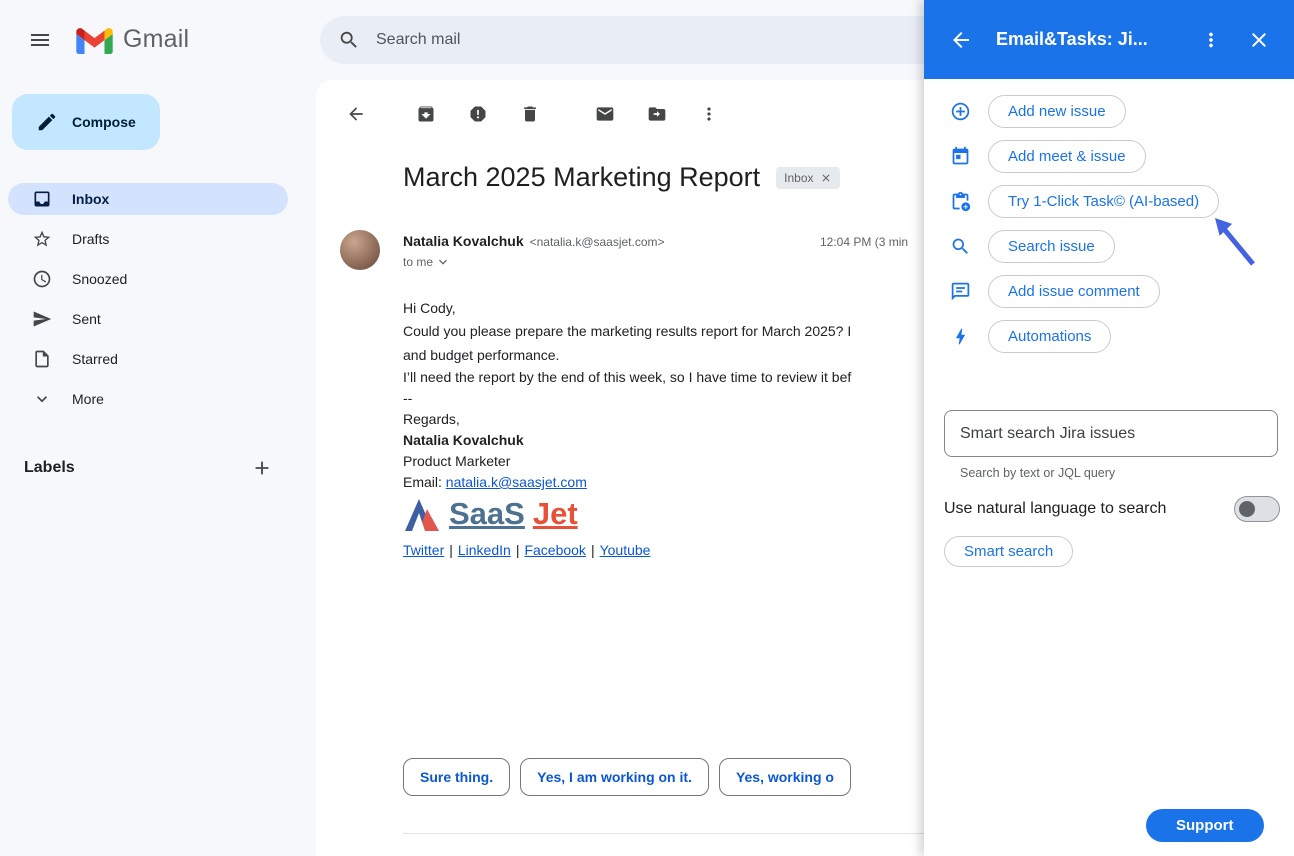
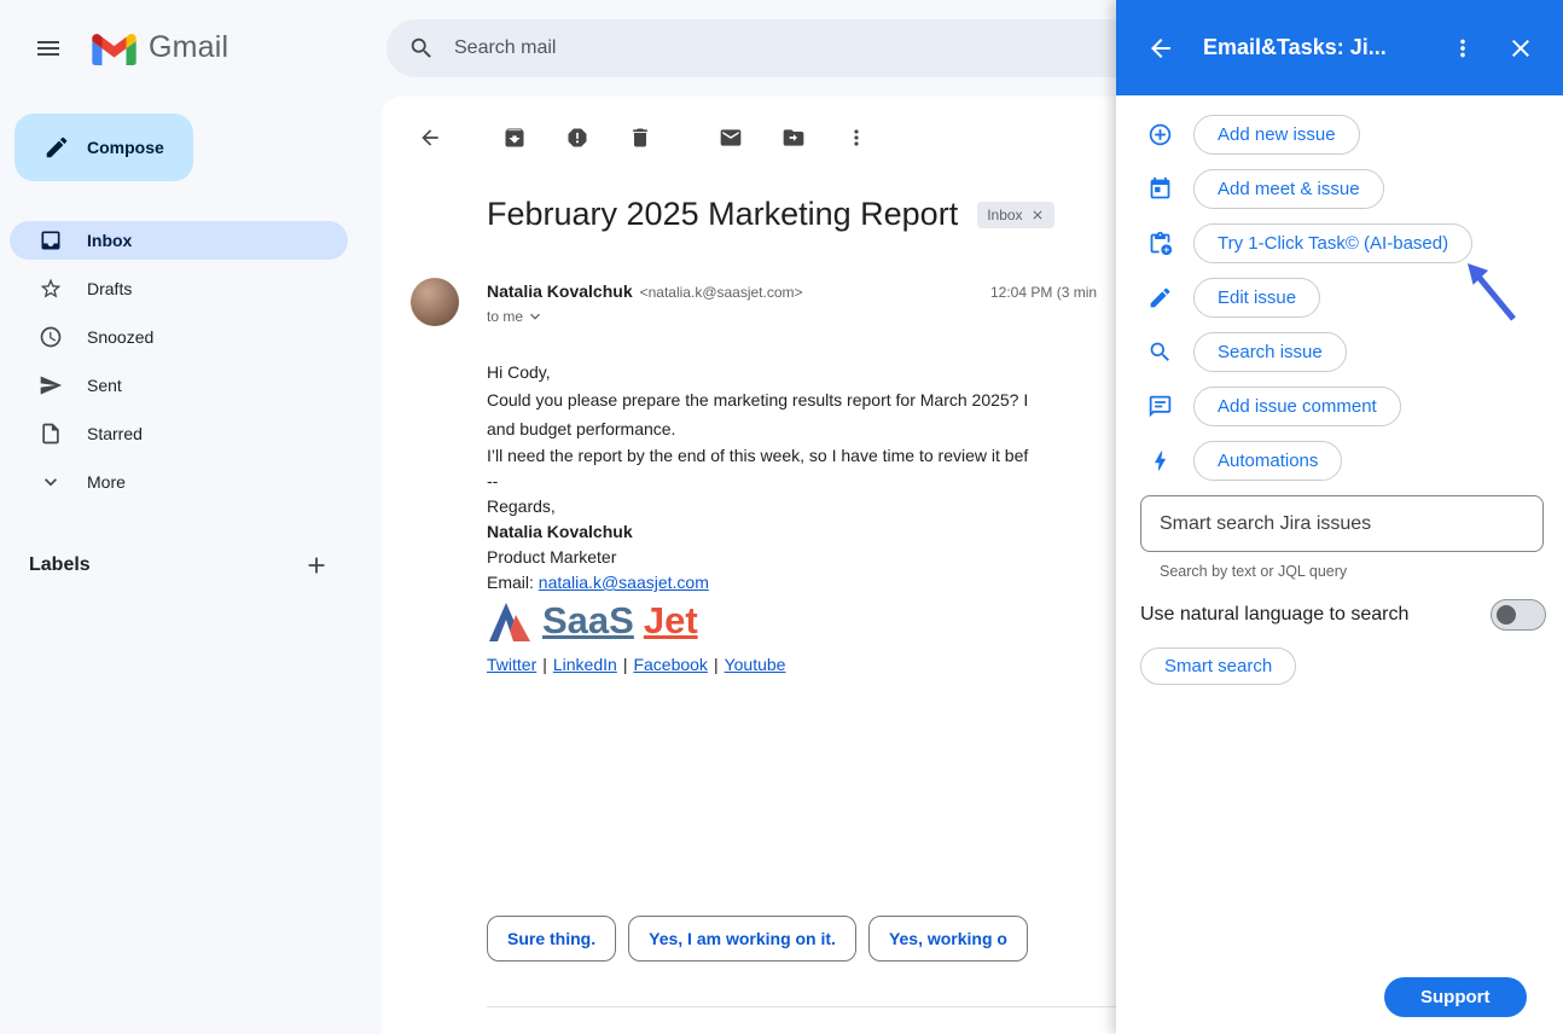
  Gmail
  Search mail
  Compose
  Inbox
  Drafts
  Snoozed
  Sent
  Starred
  More
  Labels
- March 2025 Marketing Report
+ February 2025 Marketing Report
  Inbox
  Natalia Kovalchuk
  <natalia.k@saasjet.com>
  12:04 PM (3 min
  to me
  Hi Cody,
  Could you please prepare the marketing results report for March 2025? I
  and budget performance.
  I’ll need the report by the end of this week, so I have time to review it bef
  --
  Regards,
  Natalia Kovalchuk
  Product Marketer
  Email: natalia.k@saasjet.com
  SaaS
  Jet
  Twitter | LinkedIn | Facebook | Youtube
  Sure thing.
  Yes, I am working on it.
  Yes, working o
  Email&Tasks: Ji...
  Add new issue
  Add meet & issue
  Try 1-Click Task© (AI-based)
+ Edit issue
  Search issue
  Add issue comment
  Automations
  Smart search Jira issues
  Search by text or JQL query
  Use natural language to search
  Smart search
  Support
